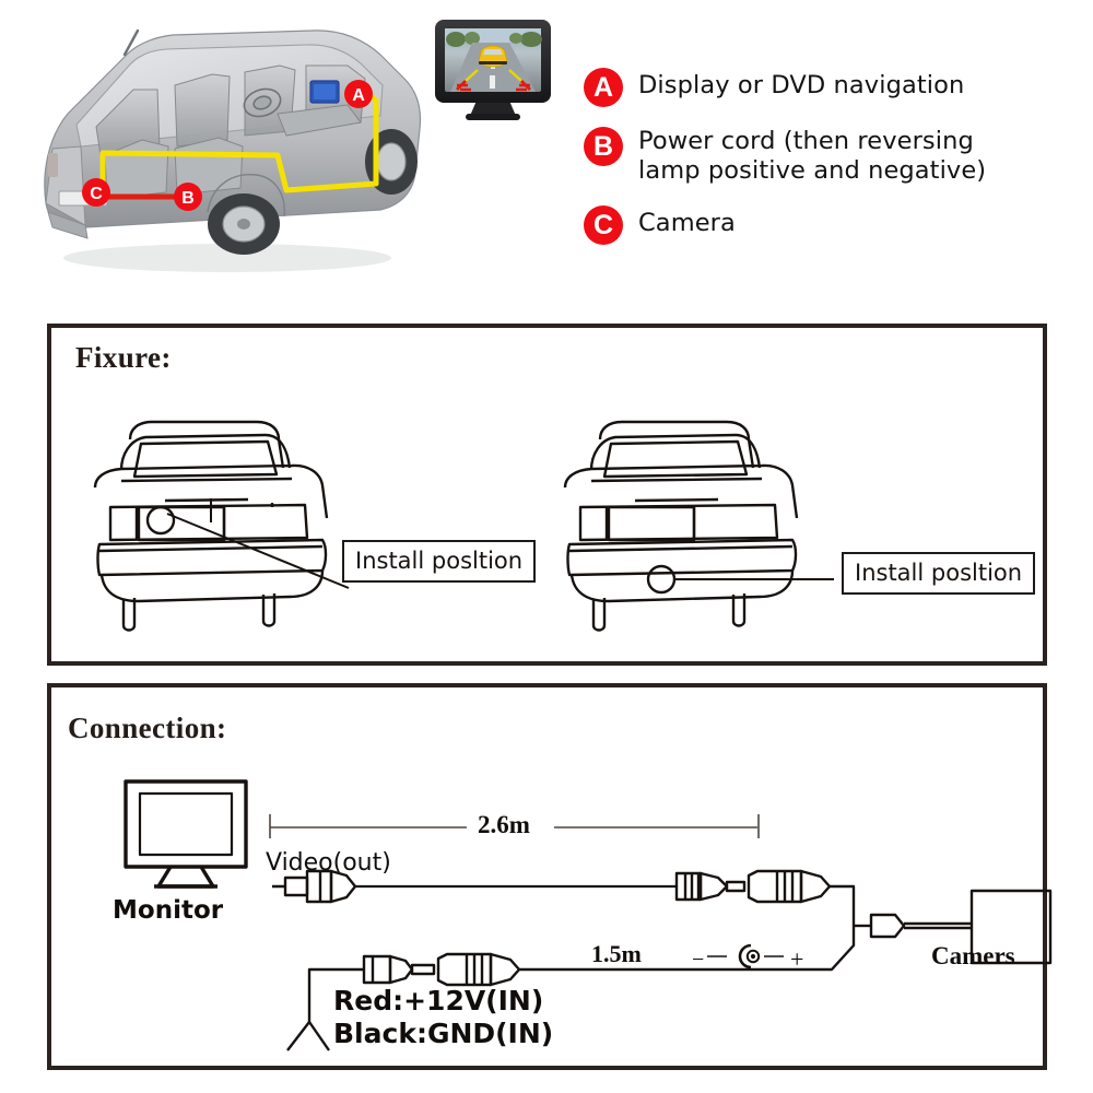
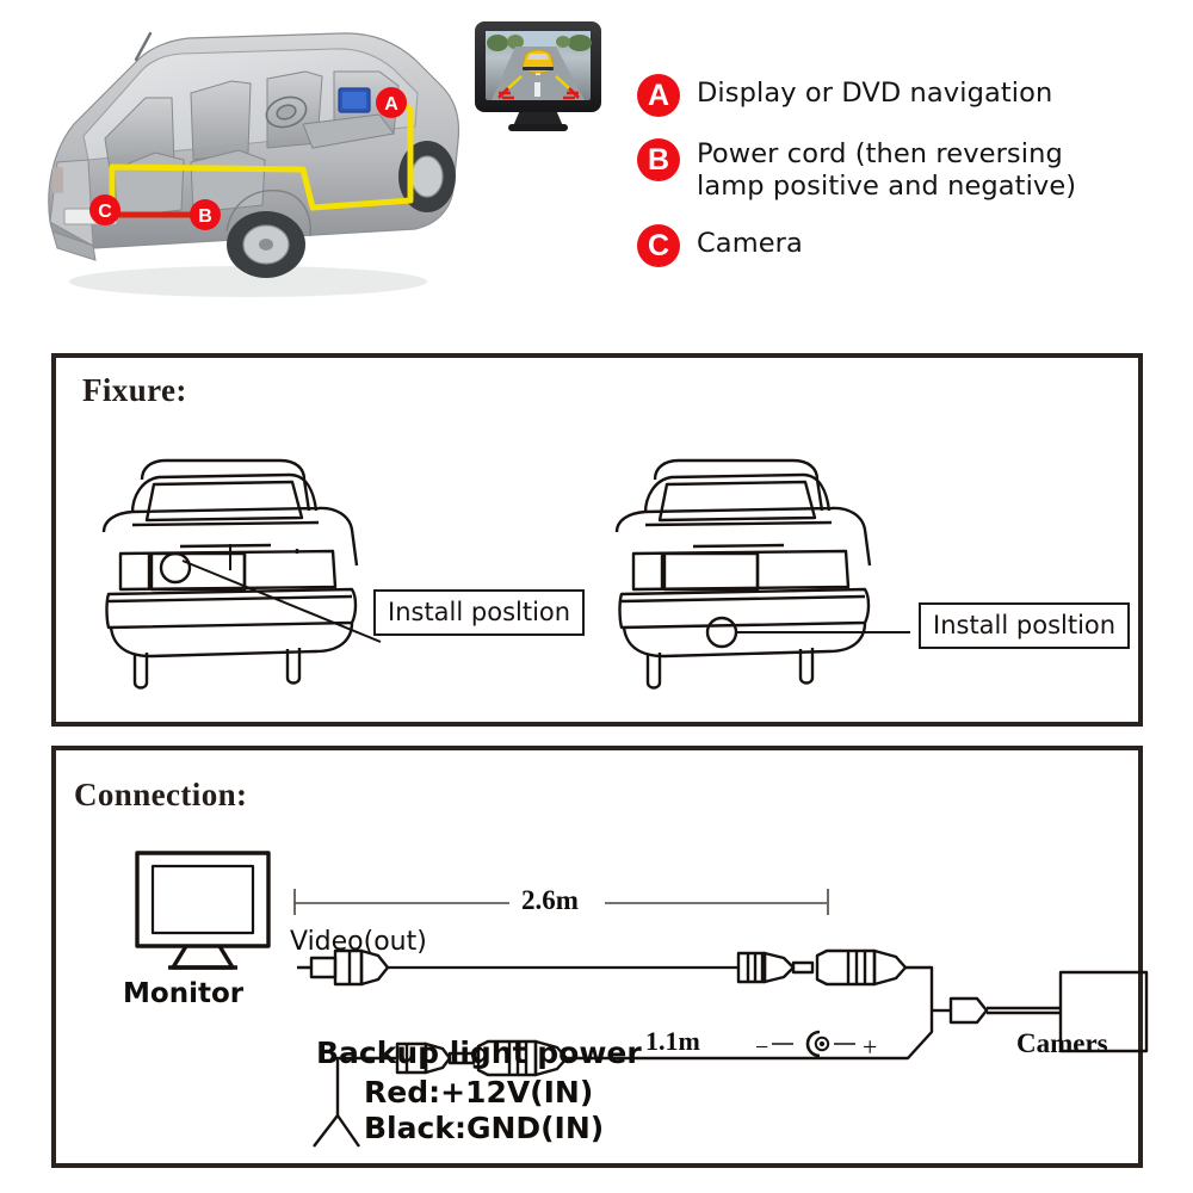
  A
  B
  C
  A
  Display or DVD navigation
  B
  Power cord (then reversing
  lamp positive and negative)
  C
  Camera
  Fixure:
  Install posltion
  Install posltion
  Connection:
  Monitor
  2.6m
  Video(out)
- 1.5m
+ 1.1m
  −
  +
  Camers
+ Backup light power
  Red:+12V(IN)
  Black:GND(IN)
